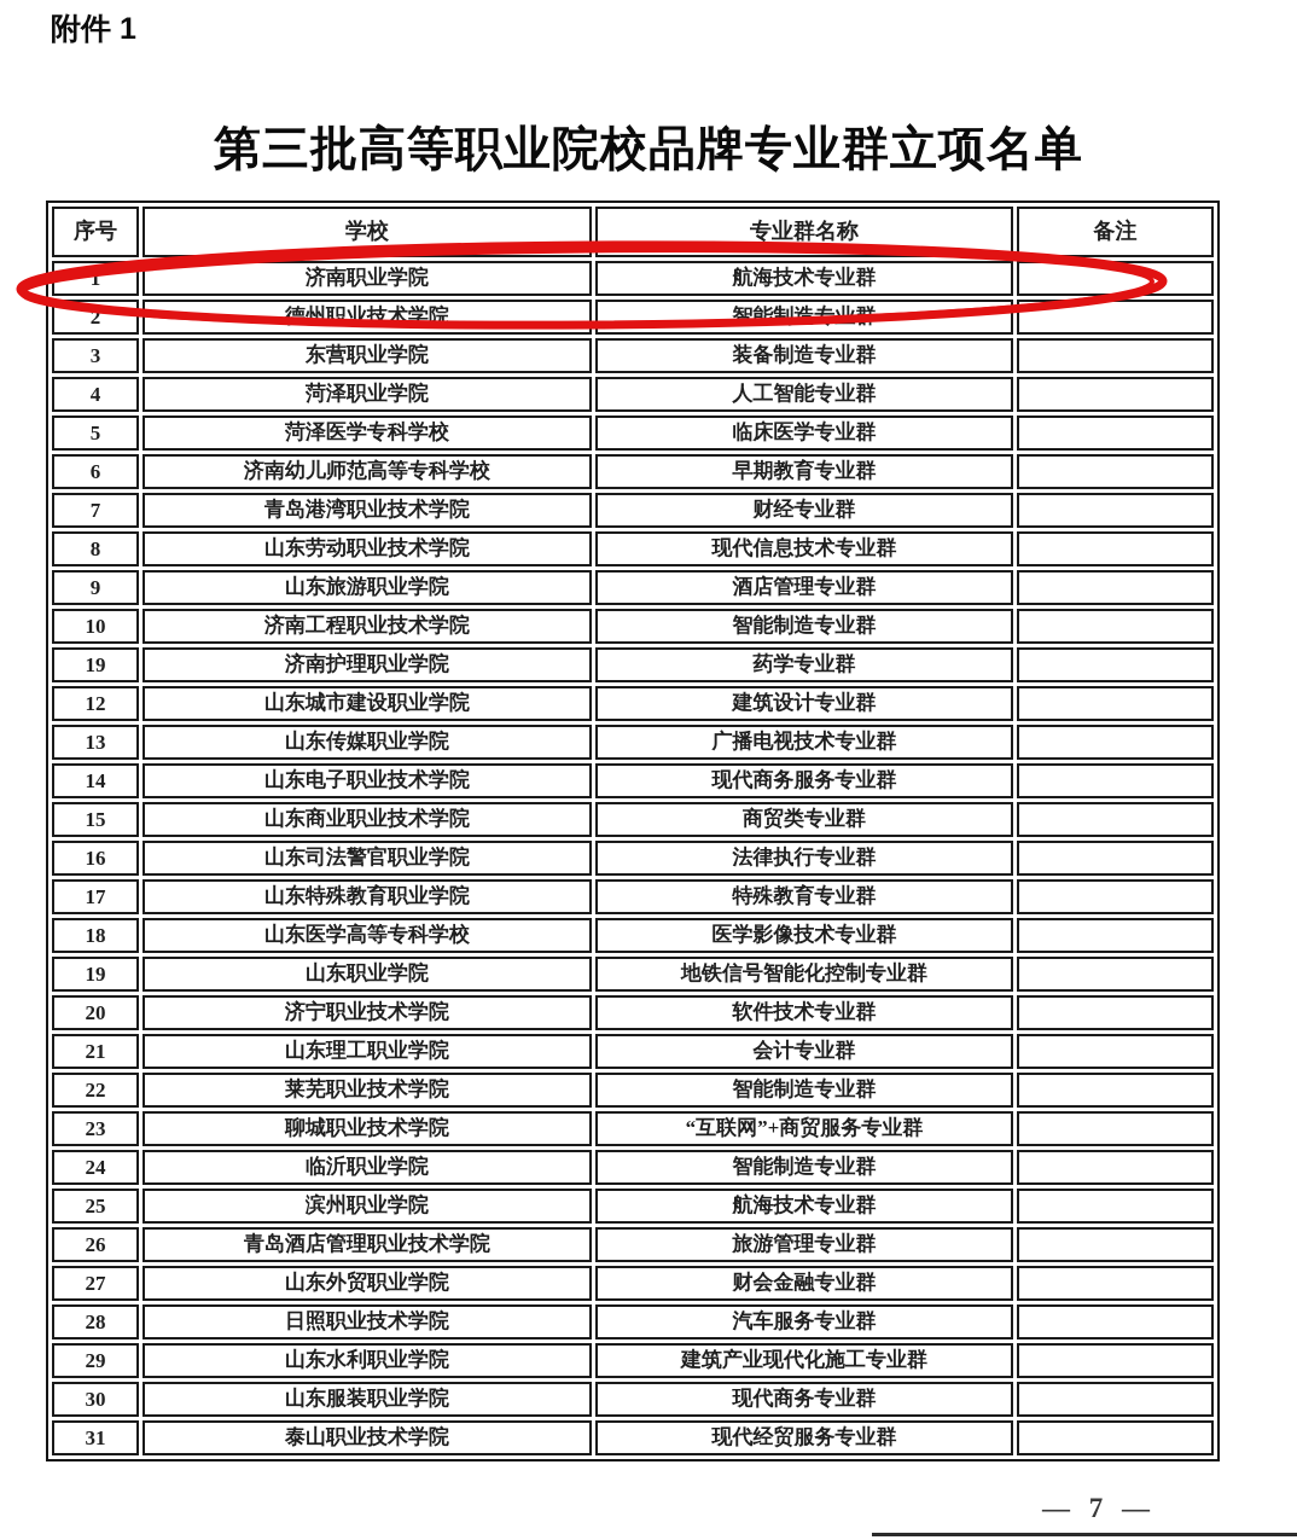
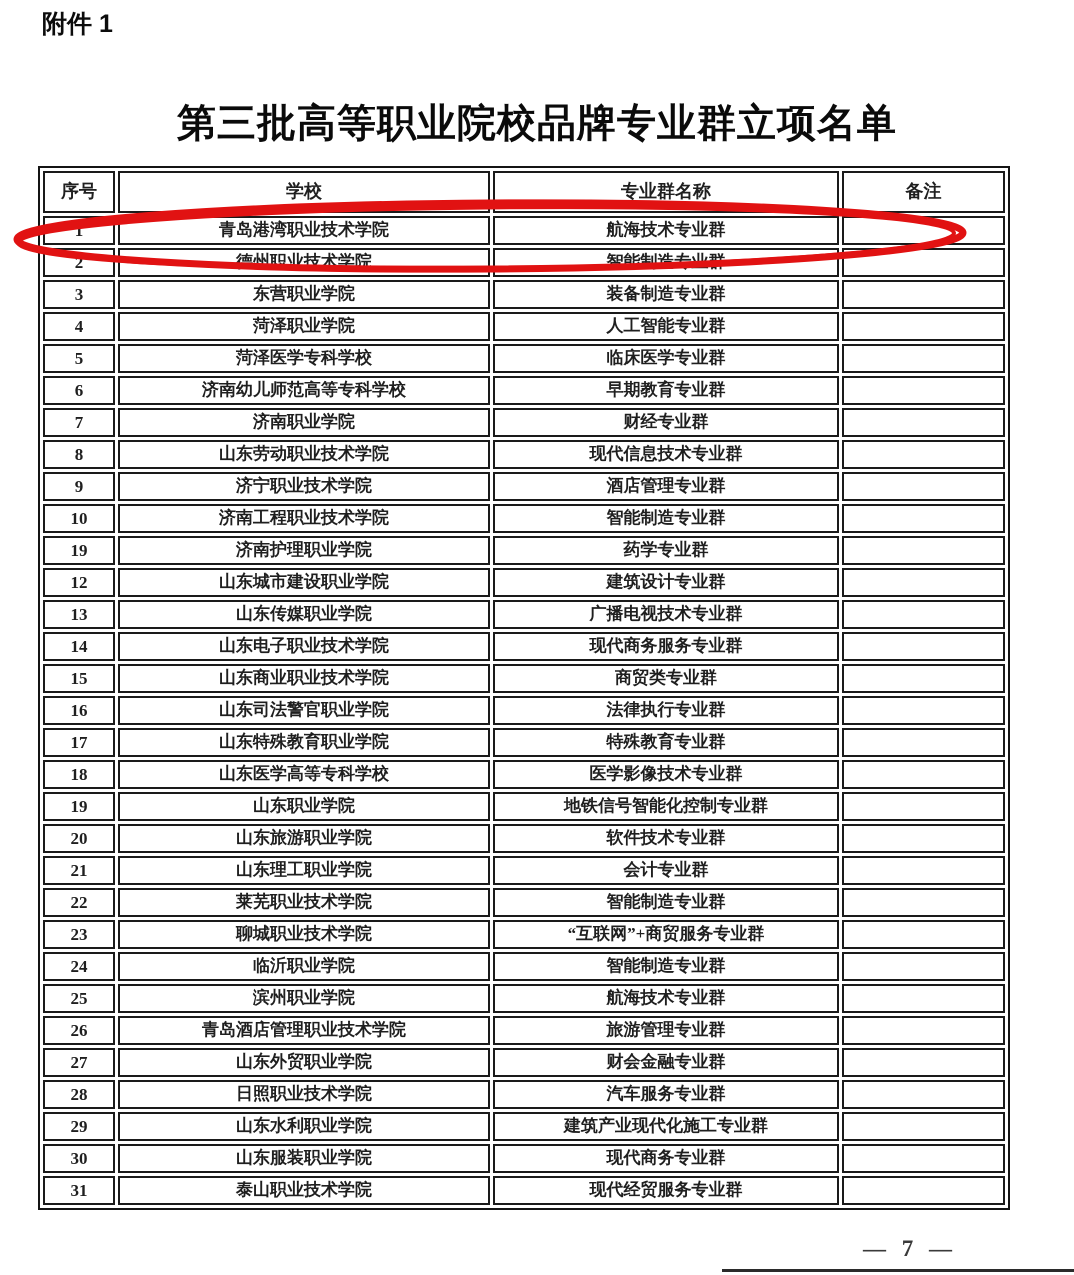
  附件 1
  第三批高等职业院校品牌专业群立项名单
  序号	学校	专业群名称	备注
- 1	济南职业学院	航海技术专业群
+ 1	青岛港湾职业技术学院	航海技术专业群
  2	德州职业技术学院	智能制造
  3	东营职业学院	装备制造专业群
  4	菏泽职业学院	人工智能专业群
  5	菏泽医学专科学校	临床医学专业群
  6	济南幼儿师范高等专科学校	早期教育专业群
- 7	青岛港湾职业技术学院	财经专业群
+ 7	济南职业学院	财经专业群
  8	山东劳动职业技术学院	现代信息技术专业群
- 9	山东旅游职业学院	酒店管理专业群
+ 9	济宁职业技术学院	酒店管理专业群
  10	济南工程职业技术学院	智能制造专业群
  19	济南护理职业学院	药学专业群
  12	山东城市建设职业学院	建筑设计专业群
  13	山东传媒职业学院	广播电视技术专业群
  14	山东电子职业技术学院	现代商务服务专业群
  15	山东商业职业技术学院	商贸类专业群
  16	山东司法警官职业学院	法律执行专业群
  17	山东特殊教育职业学院	特殊教育专业群
  18	山东医学高等专科学校	医学影像技术专业群
  19	山东职业学院	地铁信号智能化控制专业群
- 20	济宁职业技术学院	软件技术专业群
+ 20	山东旅游职业学院	软件技术专业群
  21	山东理工职业学院	会计专业群
  22	莱芜职业技术学院	智能制造专业群
  23	聊城职业技术学院	“互联网”+商贸服务专业群
  24	临沂职业学院	智能制造专业群
  25	滨州职业学院	航海技术专业群
  26	青岛酒店管理职业技术学院	旅游管理专业群
  27	山东外贸职业学院	财会金融专业群
  28	日照职业技术学院	汽车服务专业群
  29	山东水利职业学院	建筑产业现代化施工专业群
  30	山东服装职业学院	现代商务专业群
  31	泰山职业技术学院	现代经贸服务专业群
  — 7 —
